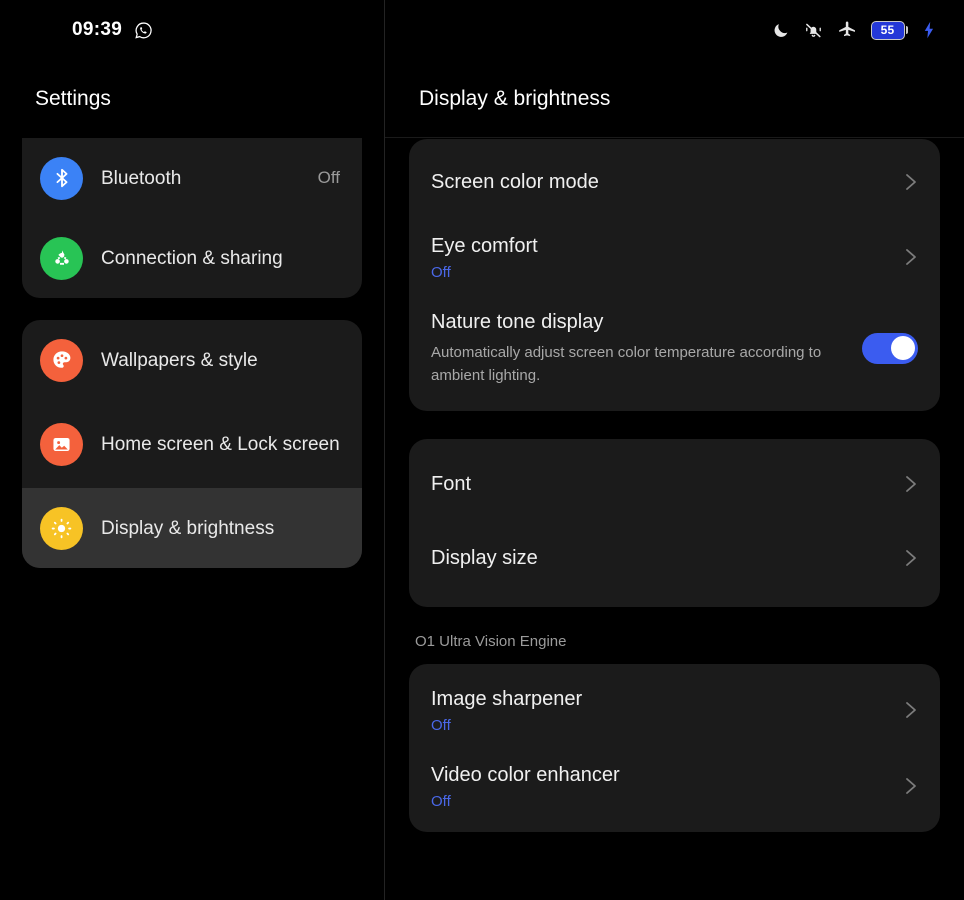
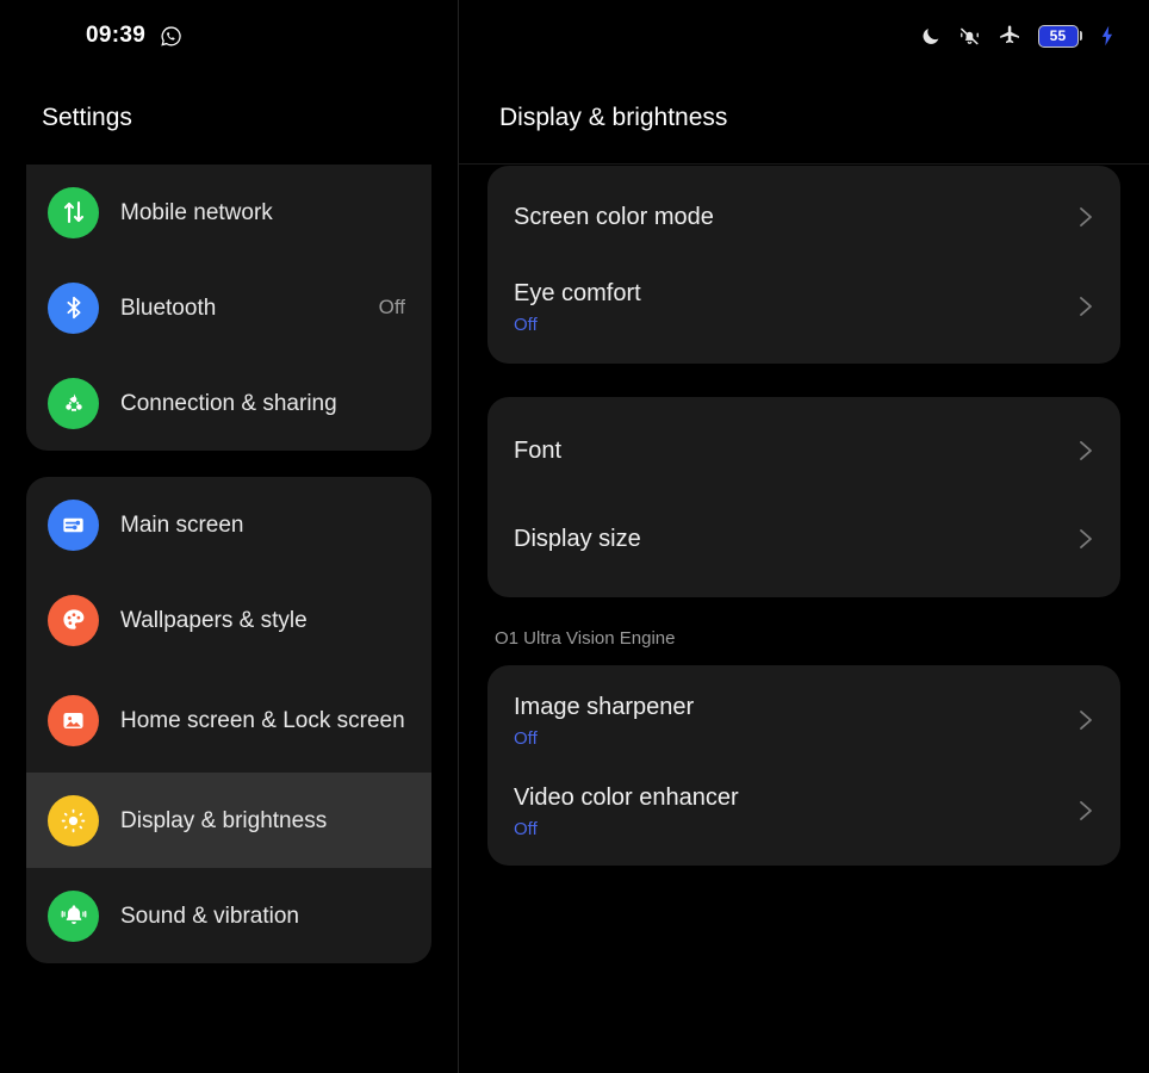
  09:39
  Settings
+ Mobile network
  Bluetooth
  Off
  Connection & sharing
+ Main screen
  Wallpapers & style
  Home screen & Lock screen
  Display & brightness
+ Sound & vibration
  55
  Display & brightness
  Screen color mode
  Eye comfort
  Off
- Nature tone display
- Automatically adjust screen color temperature according to ambient lighting.
  Font
  Display size
  O1 Ultra Vision Engine
  Image sharpener
  Off
  Video color enhancer
  Off
